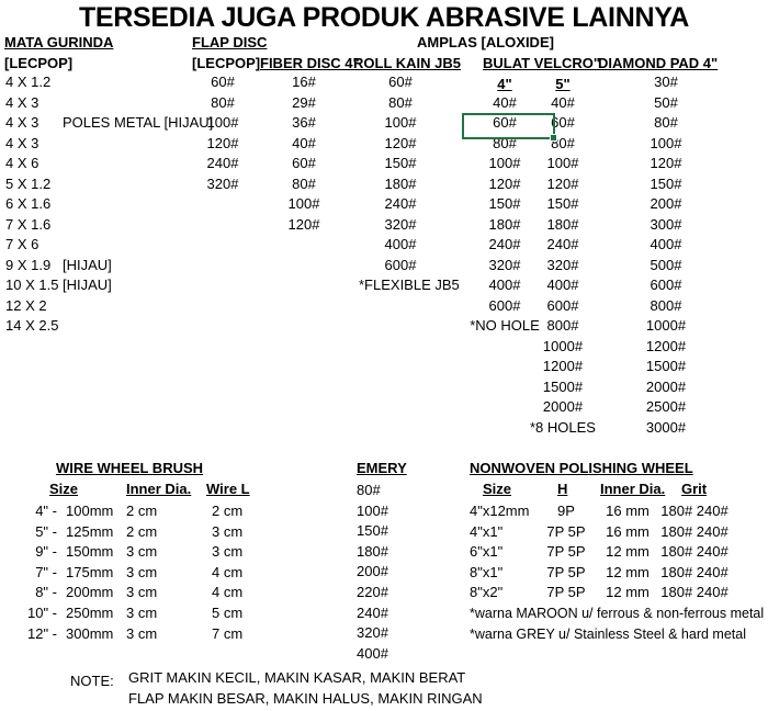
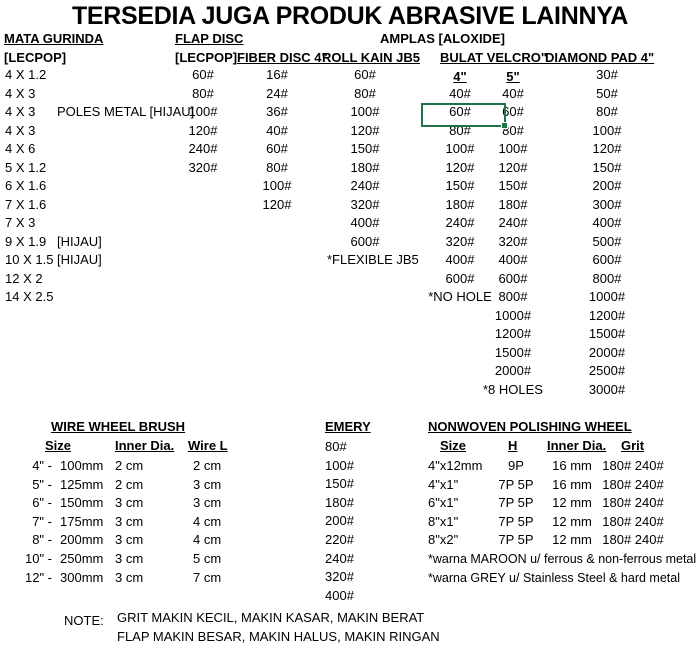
  TERSEDIA JUGA PRODUK ABRASIVE LAINNYA
  MATA GURINDA
  [LECPOP]
  FLAP DISC
  [LECPOP]
  FIBER DISC 4"
  ROLL KAIN JB5
  AMPLAS [ALOXIDE]
  BULAT VELCRO"
  4"
  5"
  DIAMOND PAD 4"
  4 X 1.2
  4 X 3
  4 X 3
  4 X 3
  4 X 6
  5 X 1.2
  6 X 1.6
  7 X 1.6
- 7 X 6
+ 7 X 3
  9 X 1.9
  10 X 1.5
  12 X 2
  14 X 2.5
  POLES METAL [HIJAU]
  [HIJAU]
  [HIJAU]
  60#
  80#
  100#
  120#
  240#
  320#
  16#
- 29#
+ 24#
  36#
  40#
  60#
  80#
  100#
  120#
  60#
  80#
  100#
  120#
  150#
  180#
  240#
  320#
  400#
  600#
  *FLEXIBLE JB5
  40#
  60#
  80#
  100#
  120#
  150#
  180#
  240#
  320#
  400#
  600#
  *NO HOLE
  40#
  60#
  80#
  100#
  120#
  150#
  180#
  240#
  320#
  400#
  600#
  800#
  1000#
  1200#
  1500#
  2000#
  *8 HOLES
  30#
  50#
  80#
  100#
  120#
  150#
  200#
  300#
  400#
  500#
  600#
  800#
  1000#
  1200#
  1500#
  2000#
  2500#
  3000#
  WIRE WHEEL BRUSH
  Size
  Inner Dia.
  Wire L
  4" -
  5" -
- 9" -
+ 6" -
  7" -
  8" -
  10" -
  12" -
  100mm
  125mm
  150mm
  175mm
  200mm
  250mm
  300mm
  2 cm
  2 cm
  3 cm
  3 cm
  3 cm
  3 cm
  3 cm
  2 cm
  3 cm
  3 cm
  4 cm
  4 cm
  5 cm
  7 cm
  EMERY
  80#
  100#
  150#
  180#
  200#
  220#
  240#
  320#
  400#
  NONWOVEN POLISHING WHEEL
  Size
  H
  Inner Dia.
  Grit
  4"x12mm
  4"x1"
  6"x1"
  8"x1"
  8"x2"
  9P
  7P 5P
  7P 5P
  7P 5P
  7P 5P
  16 mm
  16 mm
  12 mm
  12 mm
  12 mm
  180# 240#
  180# 240#
  180# 240#
  180# 240#
  180# 240#
  *warna MAROON u/ ferrous & non-ferrous metal
  *warna GREY u/ Stainless Steel & hard metal
  NOTE:
  GRIT MAKIN KECIL, MAKIN KASAR, MAKIN BERAT
  FLAP MAKIN BESAR, MAKIN HALUS, MAKIN RINGAN
